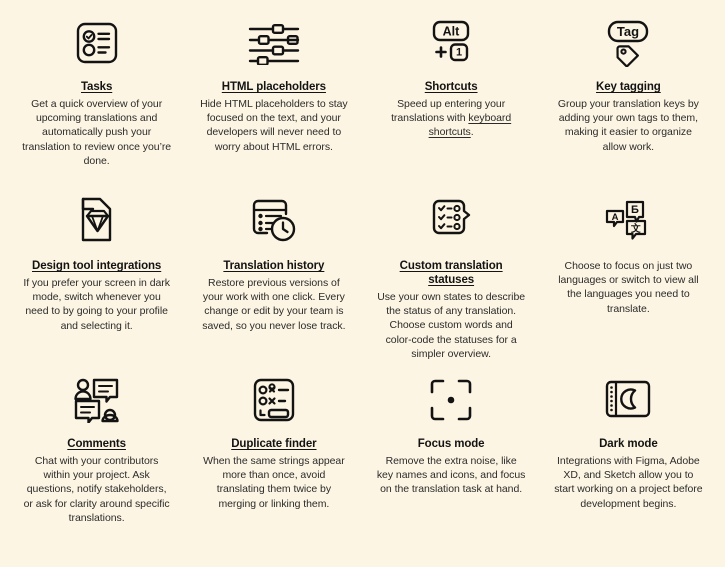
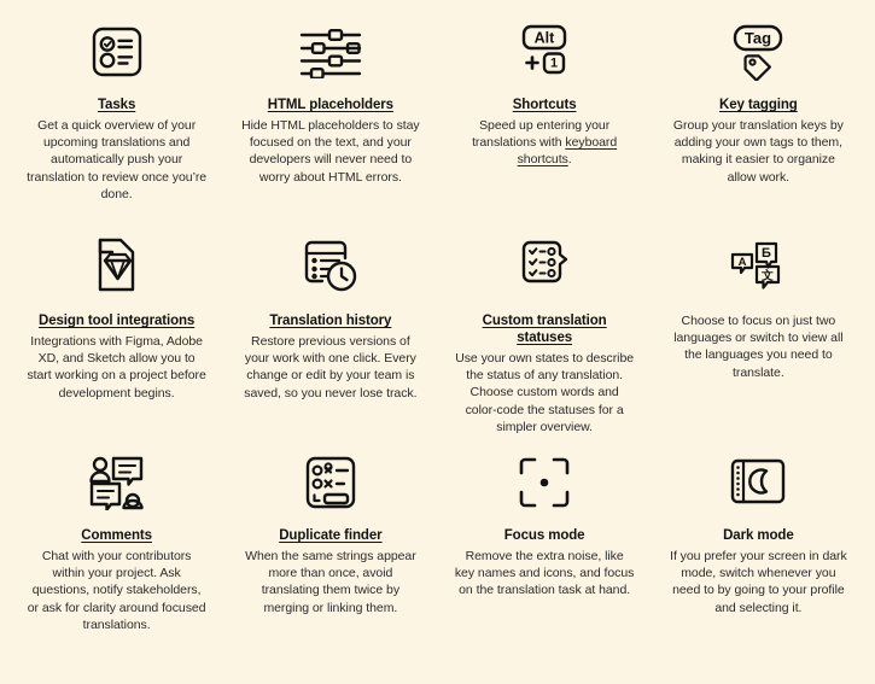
  Tasks
  Get a quick overview of your upcoming translations and automatically push your translation to review once you’re done.
  HTML placeholders
  Hide HTML placeholders to stay focused on the text, and your developers will never need to worry about HTML errors.
  Alt
  1
  Shortcuts
  Speed up entering your translations with keyboard shortcuts.
  Tag
  Key tagging
  Group your translation keys by adding your own tags to them, making it easier to organize allow work.
  Design tool integrations
- If you prefer your screen in dark mode, switch whenever you need to by going to your profile and selecting it.
+ Integrations with Figma, Adobe XD, and Sketch allow you to start working on a project before development begins.
  Translation history
  Restore previous versions of your work with one click. Every change or edit by your team is saved, so you never lose track.
  Custom translation statuses
  Use your own states to describe the status of any translation. Choose custom words and color-code the statuses for a simpler overview.
  Б
  A
  文
  Choose to focus on just two languages or switch to view all the languages you need to translate.
  Comments
- Chat with your contributors within your project. Ask questions, notify stakeholders, or ask for clarity around specific translations.
+ Chat with your contributors within your project. Ask questions, notify stakeholders, or ask for clarity around focused translations.
  Duplicate finder
  When the same strings appear more than once, avoid translating them twice by merging or linking them.
  Focus mode
  Remove the extra noise, like key names and icons, and focus on the translation task at hand.
  Dark mode
- Integrations with Figma, Adobe XD, and Sketch allow you to start working on a project before development begins.
+ If you prefer your screen in dark mode, switch whenever you need to by going to your profile and selecting it.
